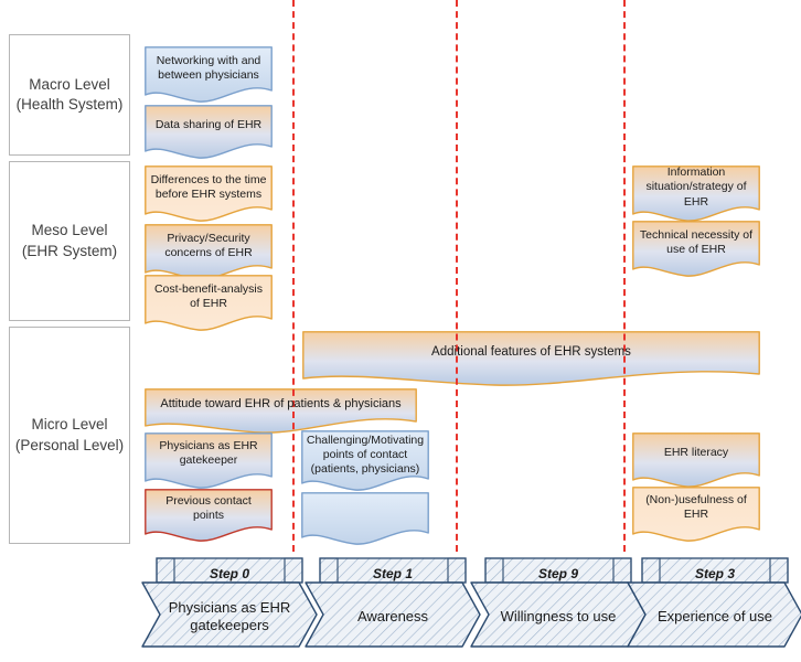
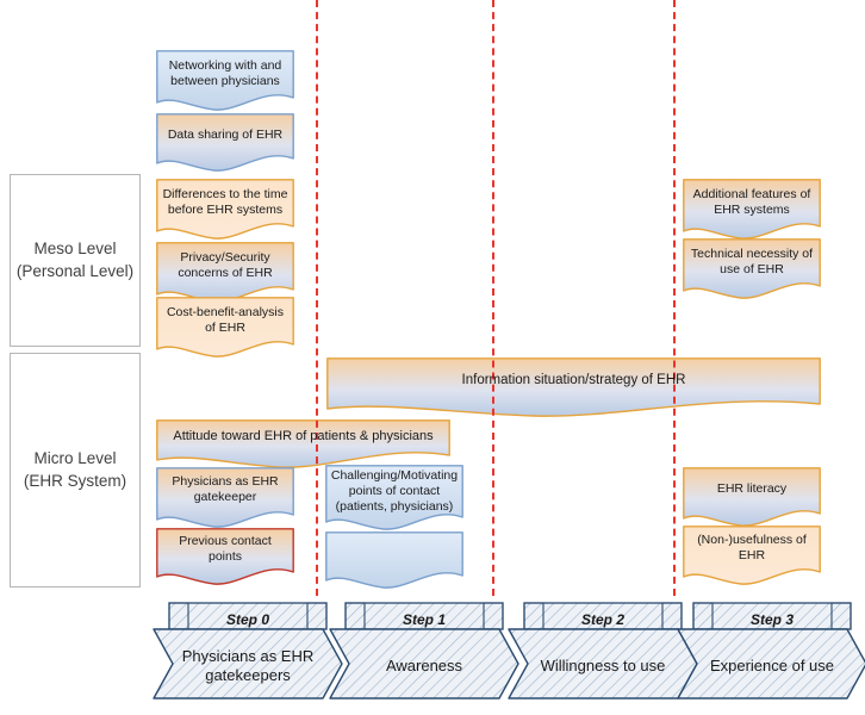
- Macro Level
- (Health System)
  Meso Level
- (EHR System)
+ (Personal Level)
  Micro Level
- (Personal Level)
+ (EHR System)
  Networking with and between physicians
  Data sharing of EHR
  Differences to the time before EHR systems
  Privacy/Security concerns of EHR
  Cost-benefit-analysis of EHR
- Information situation/strategy of EHR
+ Additional features of EHR systems
  Technical necessity of use of EHR
- Additional features of EHR systems
+ Information situation/strategy of EHR
  Attitude toward EHR of patients & physicians
  Physicians as EHR gatekeeper
  Previous contact points
  Challenging/Motivating points of contact (patients, physicians)
  EHR literacy
  (Non-)usefulness of EHR
  Step 0
  Physicians as EHR gatekeepers
  Step 1
  Awareness
- Step 9
+ Step 2
  Willingness to use
  Step 3
  Experience of use
